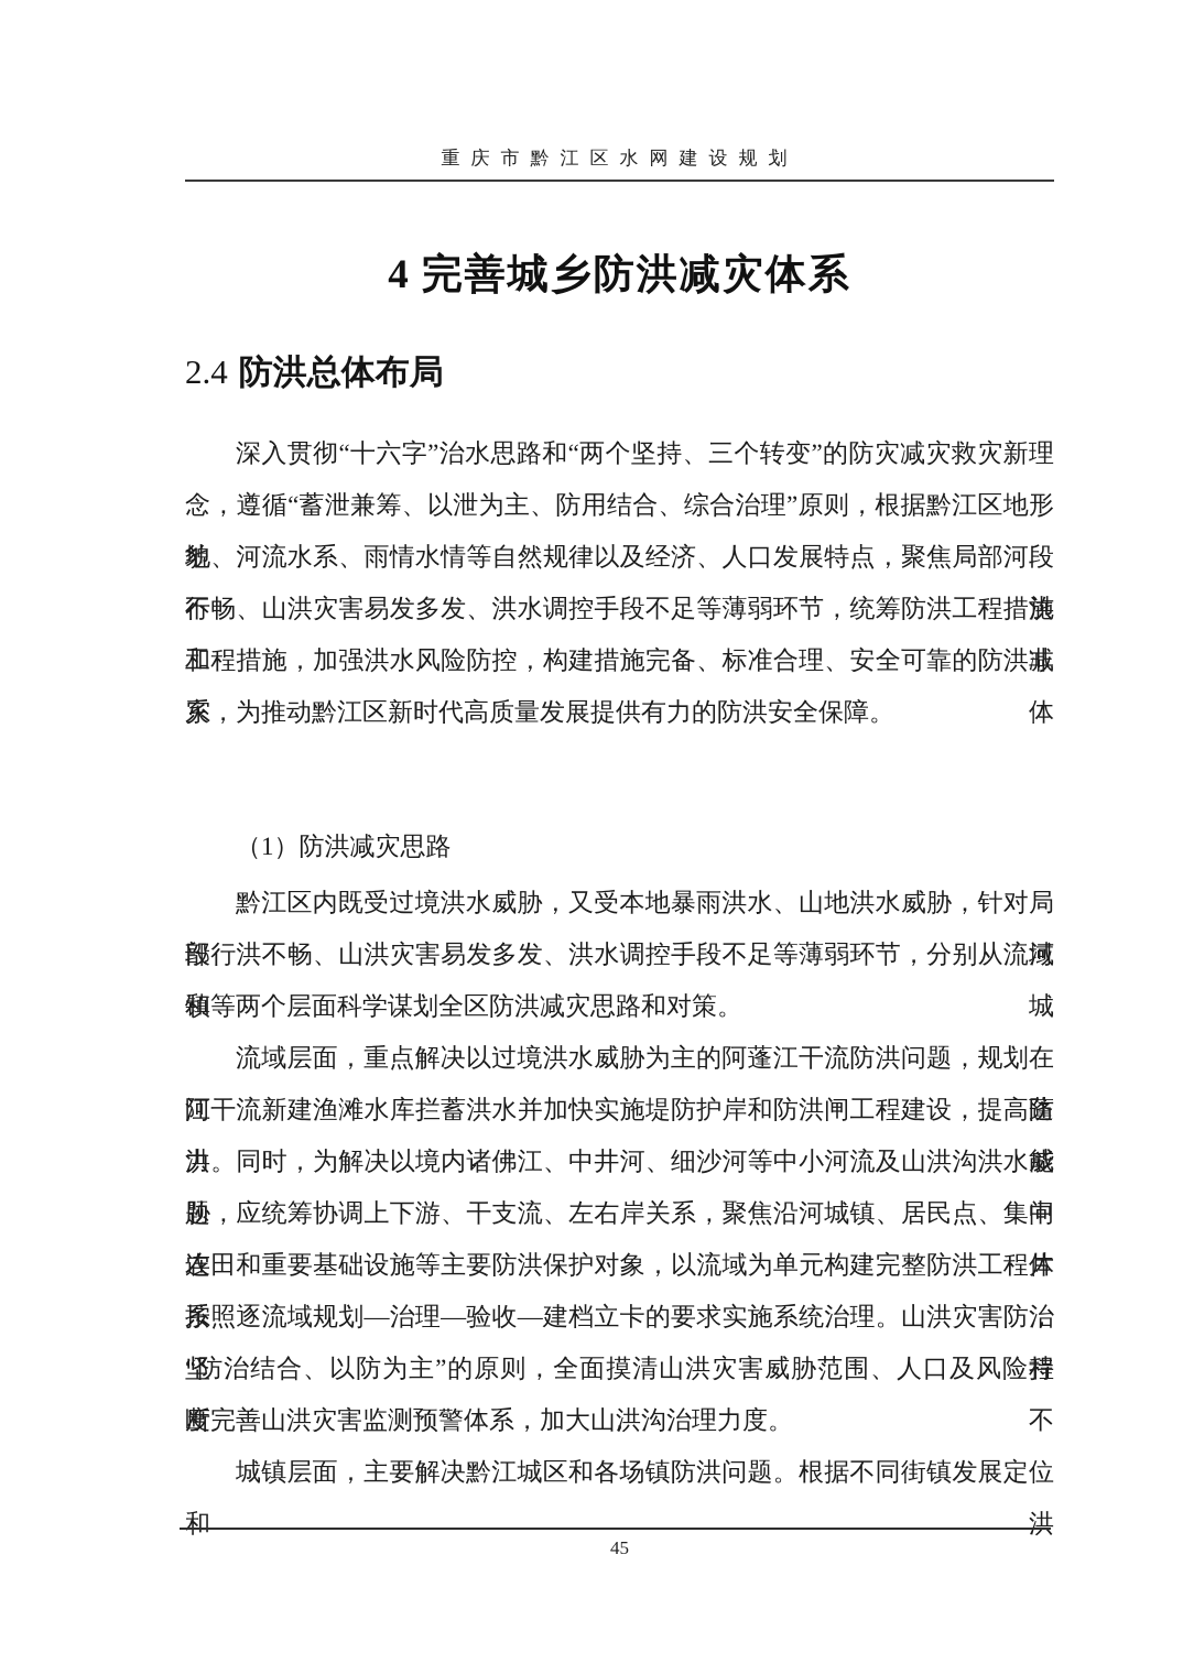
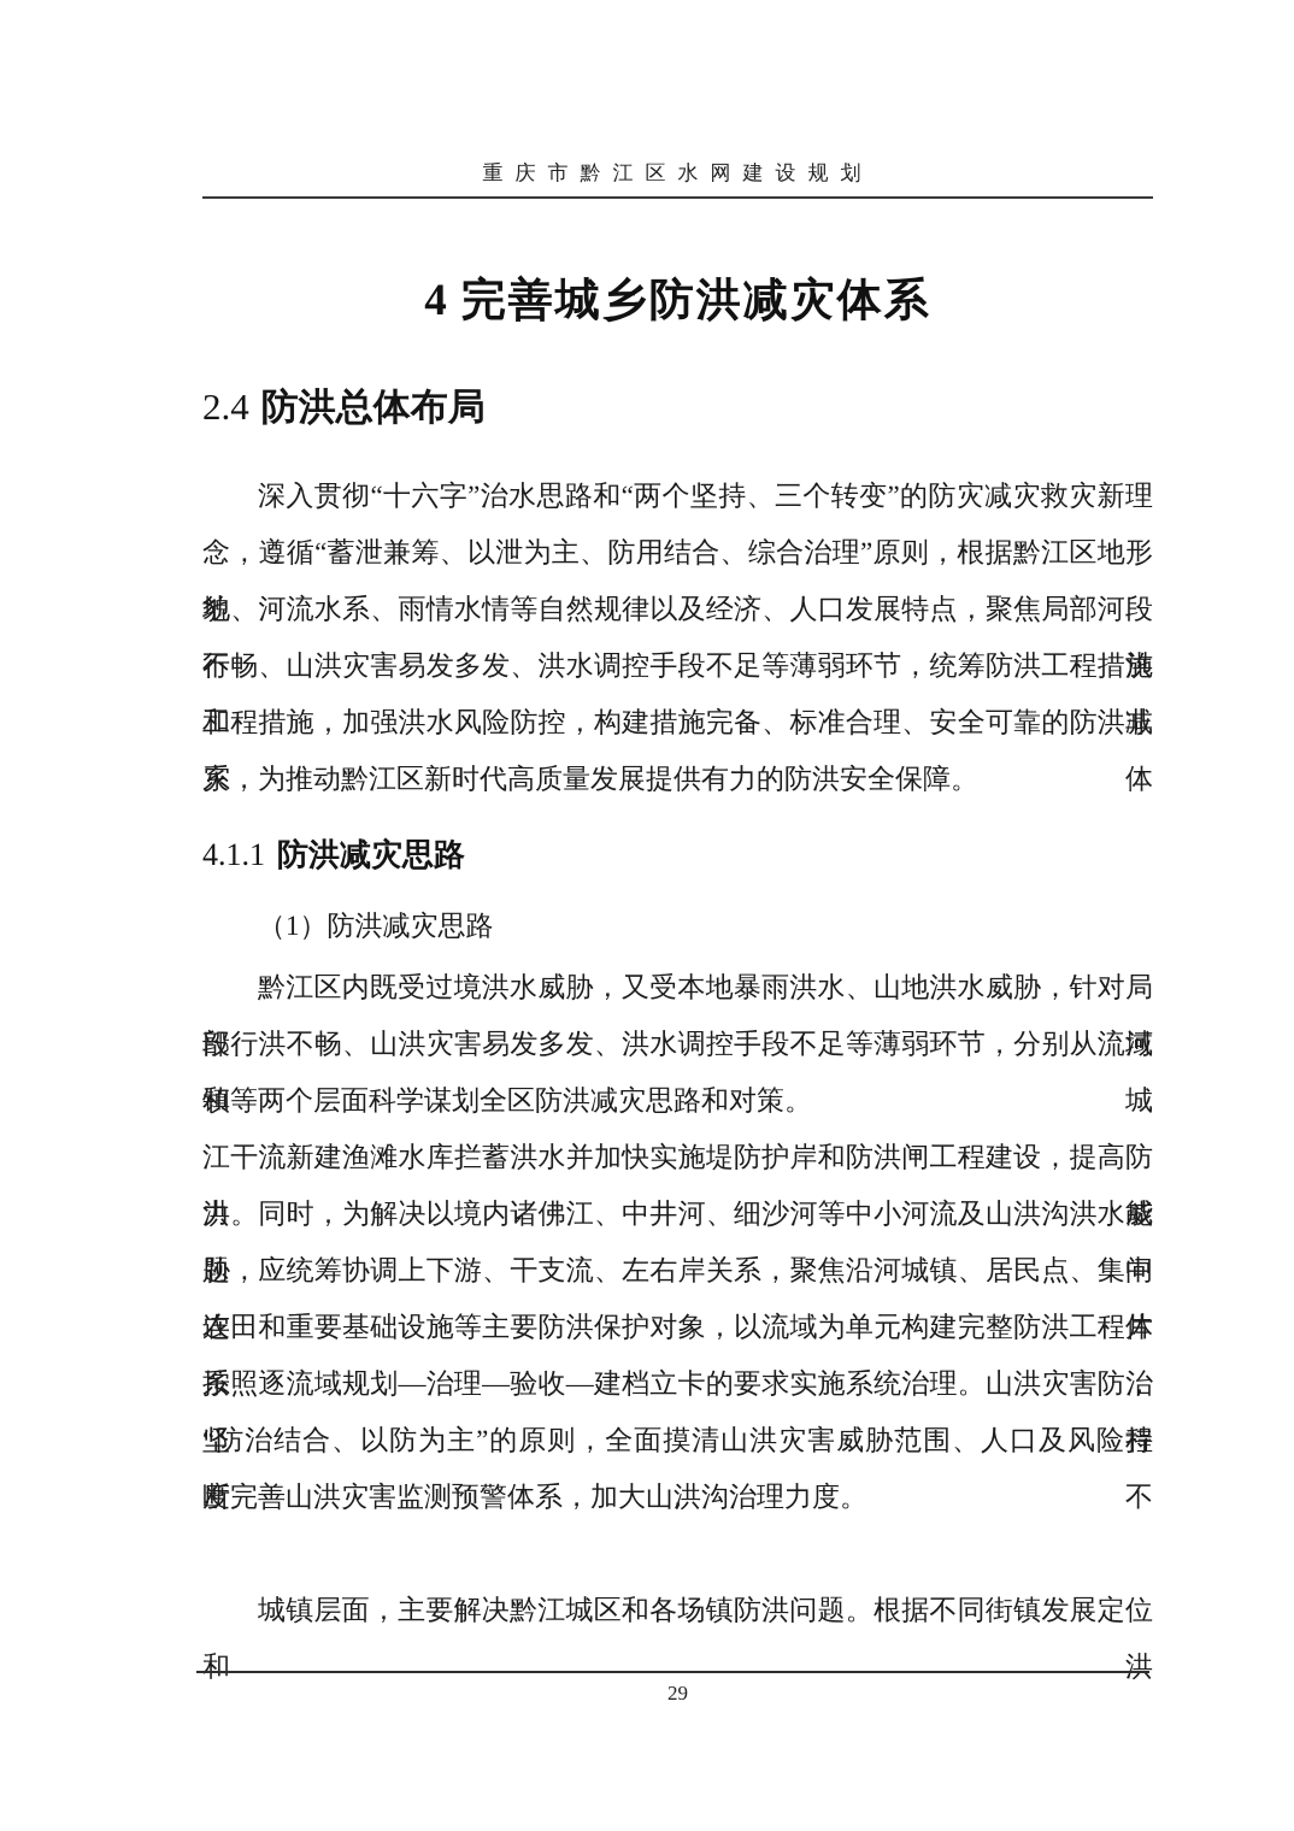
  重庆市黔江区水网建设规划
  4 完善城乡防洪减灾体系
  2.4 防洪总体布局
  深入贯彻“十六字”治水思路和“两个坚持、三个转变”的防灾减灾救灾新理
  念，遵循“蓄泄兼筹、以泄为主、防用结合、综合治理”原则，根据黔江区地形地
  貌、河流水系、雨情水情等自然规律以及经济、人口发展特点，聚焦局部河段行洪
  不畅、山洪灾害易发多发、洪水调控手段不足等薄弱环节，统筹防洪工程措施和非
  工程措施，加强洪水风险防控，构建措施完备、标准合理、安全可靠的防洪减灾体
  系，为推动黔江区新时代高质量发展提供有力的防洪安全保障。
+ 4.1.1 防洪减灾思路
  （1）防洪减灾思路
  黔江区内既受过境洪水威胁，又受本地暴雨洪水、山地洪水威胁，针对局部河
  段行洪不畅、山洪灾害易发多发、洪水调控手段不足等薄弱环节，分别从流域和城
  镇等两个层面科学谋划全区防洪减灾思路和对策。
- 流域层面，重点解决以过境洪水威胁为主的阿蓬江干流防洪问题，规划在阿蓬
  江干流新建渔滩水库拦蓄洪水并加快实施堤防护岸和防洪闸工程建设，提高防洪能
  力。同时，为解决以境内诸佛江、中井河、细沙河等中小河流及山洪沟洪水威胁问
  题，应统筹协调上下游、干支流、左右岸关系，聚焦沿河城镇、居民点、集中连片
  农田和重要基础设施等主要防洪保护对象，以流域为单元构建完整防洪工程体系，
  按照逐流域规划—治理—验收—建档立卡的要求实施系统治理。山洪灾害防治坚持
  “防治结合、以防为主”的原则，全面摸清山洪灾害威胁范围、人口及风险程度，不
  断完善山洪灾害监测预警体系，加大山洪沟治理力度。
  城镇层面，主要解决黔江城区和各场镇防洪问题。根据不同街镇发展定位和洪
- 45
+ 29
